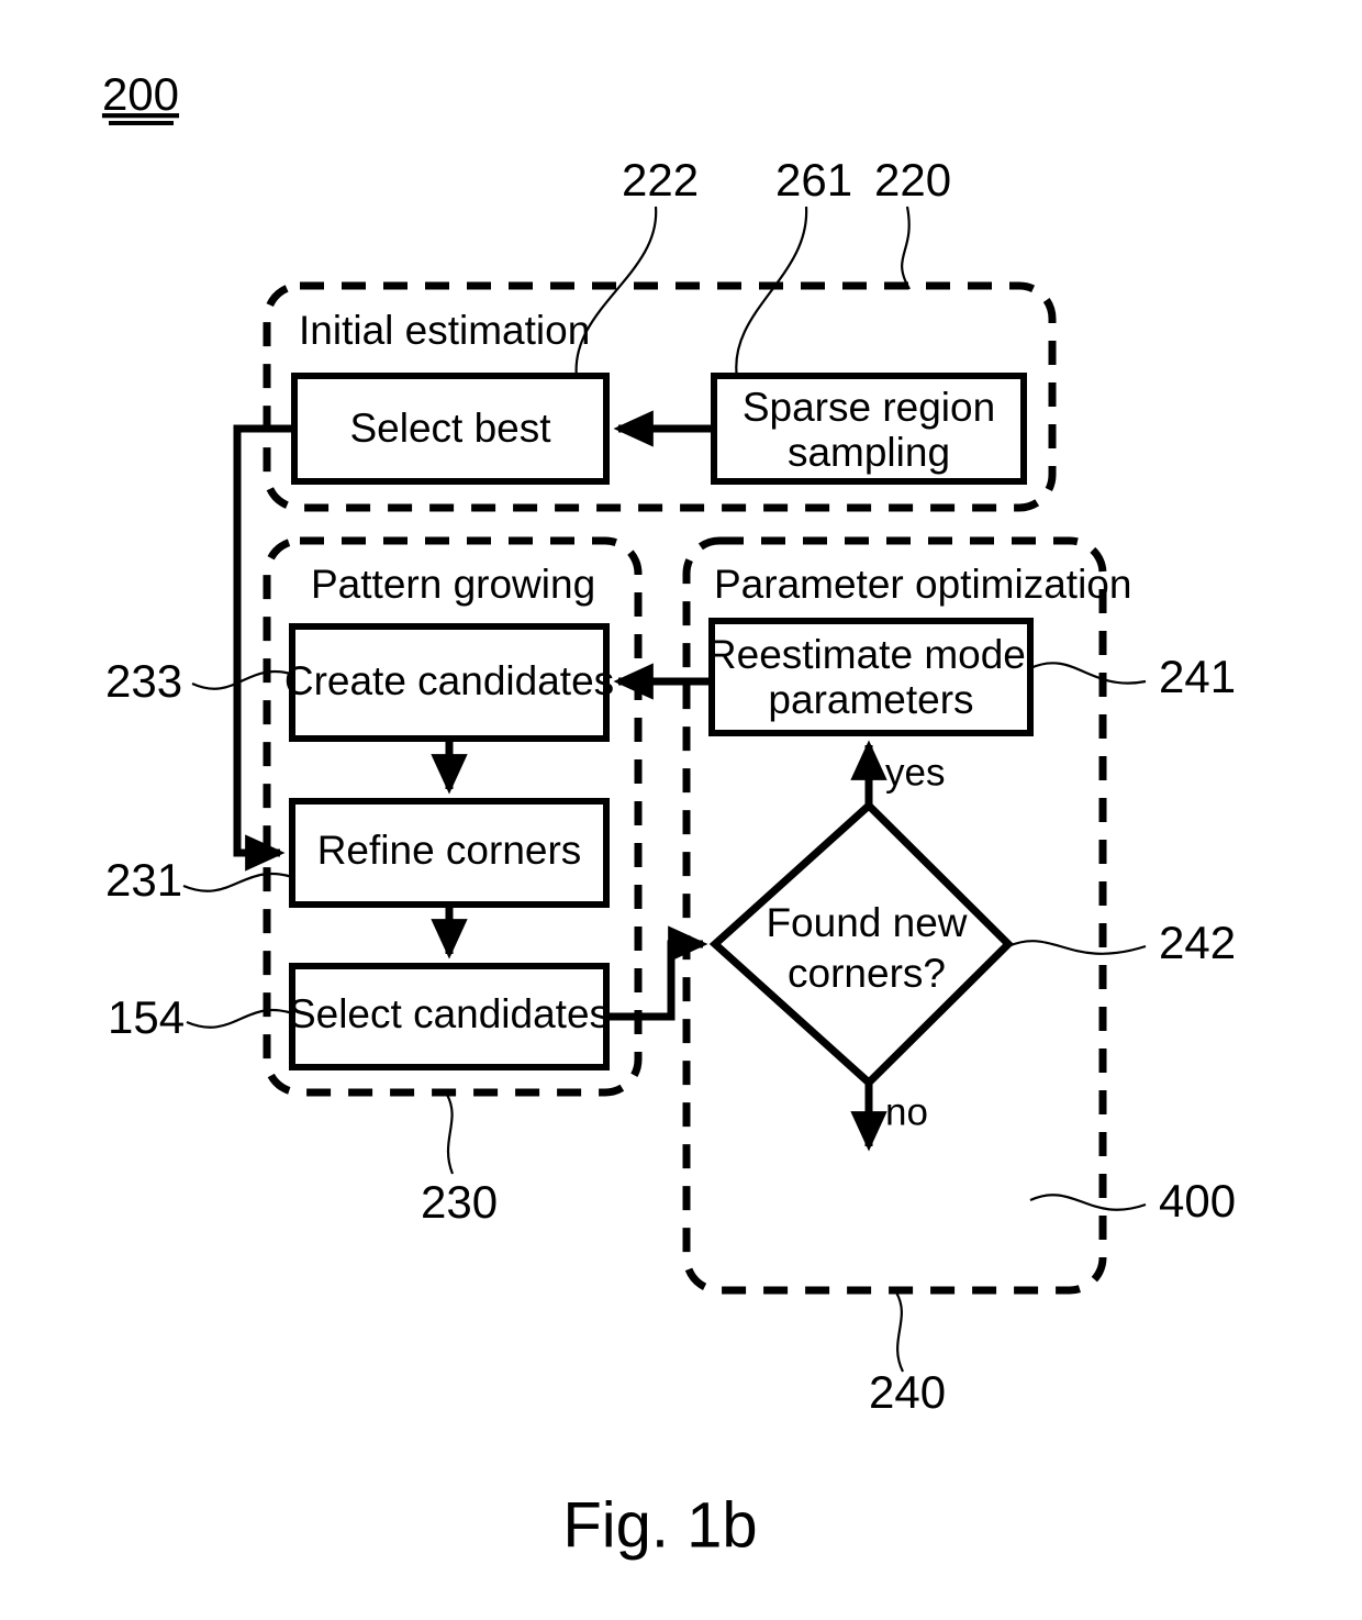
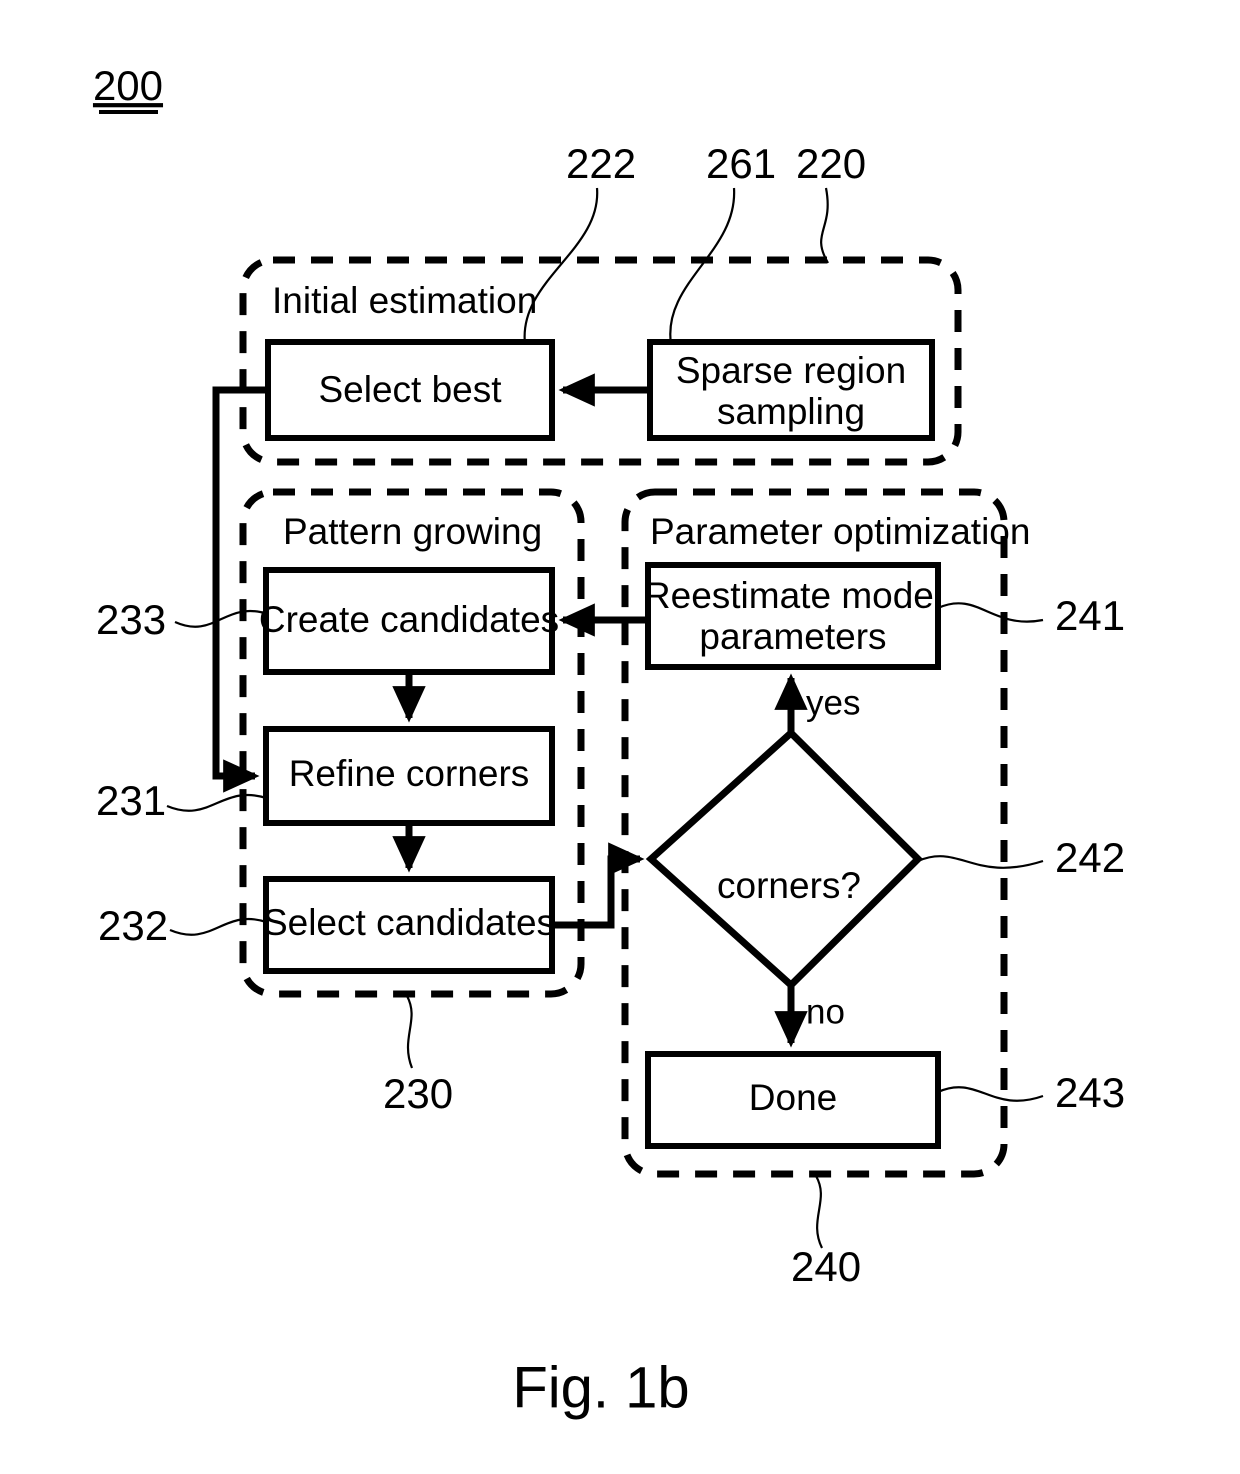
  200
  Initial estimation
  Select best
  Sparse region
  sampling
  Pattern growing
  Create candidates
  Refine corners
  Select candidates
  Parameter optimization
  Reestimate model
  parameters
- Found new
  corners?
+ Done
  yes
  no
  222
  261
  220
  233
  231
- 154
+ 232
  230
  241
  242
- 400
+ 243
  240
  Fig. 1b
